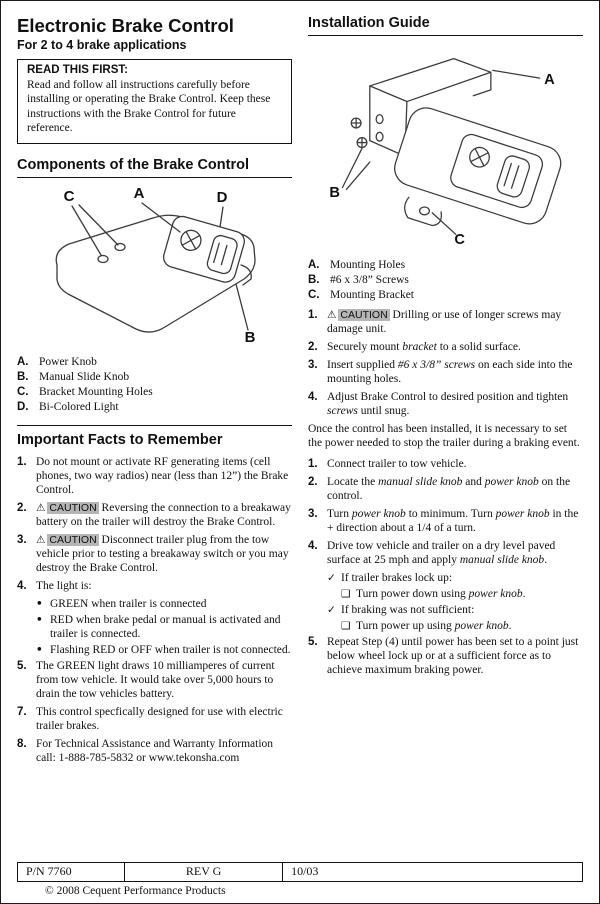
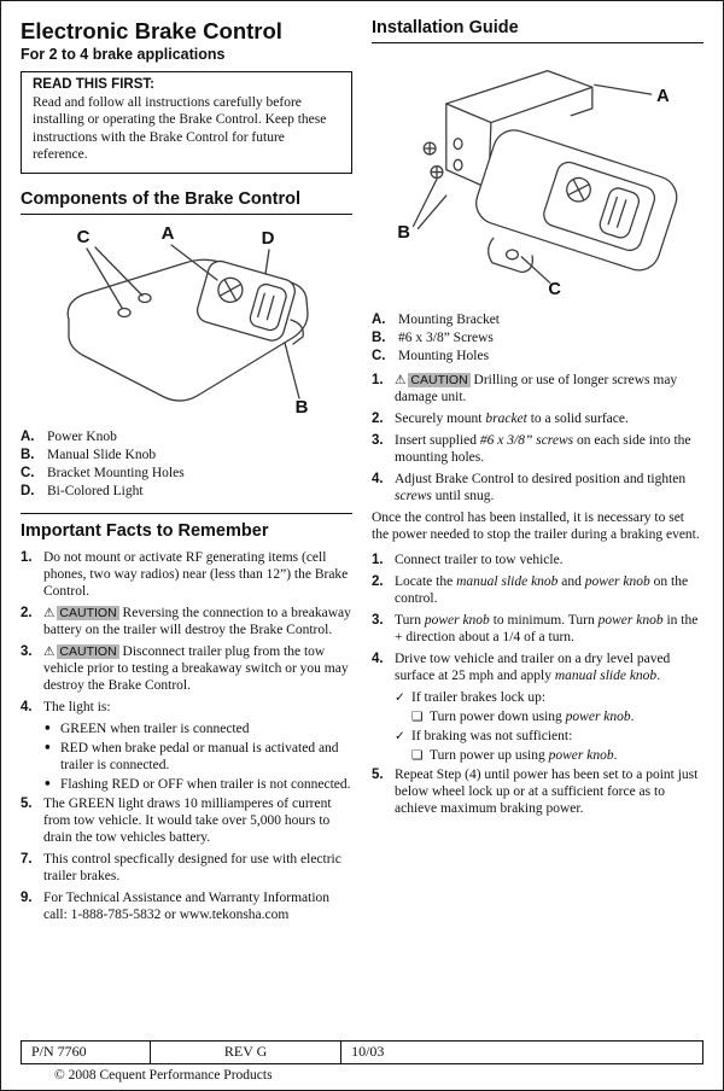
  Electronic Brake Control
  For 2 to 4 brake applications
  READ THIS FIRST:
  Read and follow all instructions carefully before installing or operating the Brake Control. Keep these instructions with the Brake Control for future reference.
  Components of the Brake Control
  C
  A
  D
  B
  A.
  Power Knob
  B.
  Manual Slide Knob
  C.
  Bracket Mounting Holes
  D.
  Bi-Colored Light
  Important Facts to Remember
  1.
  Do not mount or activate RF generating items (cell phones, two way radios) near (less than 12”) the Brake Control.
  2.
  ⚠ CAUTION Reversing the connection to a breakaway battery on the trailer will destroy the Brake Control.
  3.
  ⚠ CAUTION Disconnect trailer plug from the tow vehicle prior to testing a breakaway switch or you may destroy the Brake Control.
  4.
  The light is:
  •
  GREEN when trailer is connected
  •
  RED when brake pedal or manual is activated and trailer is connected.
  •
  Flashing RED or OFF when trailer is not connected.
  5.
  The GREEN light draws 10 milliamperes of current from tow vehicle. It would take over 5,000 hours to drain the tow vehicles battery.
  7.
  This control specfically designed for use with electric trailer brakes.
- 8.
+ 9.
  For Technical Assistance and Warranty Information call: 1-888-785-5832 or www.tekonsha.com
  Installation Guide
  A
  B
  C
  A.
- Mounting Holes
+ Mounting Bracket
  B.
  #6 x 3/8” Screws
  C.
- Mounting Bracket
+ Mounting Holes
  1.
  ⚠ CAUTION Drilling or use of longer screws may damage unit.
  2.
  Securely mount bracket to a solid surface.
  3.
  Insert supplied #6 x 3/8” screws on each side into the mounting holes.
  4.
  Adjust Brake Control to desired position and tighten screws until snug.
  Once the control has been installed, it is necessary to set the power needed to stop the trailer during a braking event.
  1.
  Connect trailer to tow vehicle.
  2.
  Locate the manual slide knob and power knob on the control.
  3.
  Turn power knob to minimum. Turn power knob in the + direction about a 1/4 of a turn.
  4.
  Drive tow vehicle and trailer on a dry level paved surface at 25 mph and apply manual slide knob.
  ✓
  If trailer brakes lock up:
  ❑
  Turn power down using power knob.
  ✓
  If braking was not sufficient:
  ❑
  Turn power up using power knob.
  5.
  Repeat Step (4) until power has been set to a point just below wheel lock up or at a sufficient force as to achieve maximum braking power.
  P/N 7760
  REV G
  10/03
  © 2008 Cequent Performance Products
